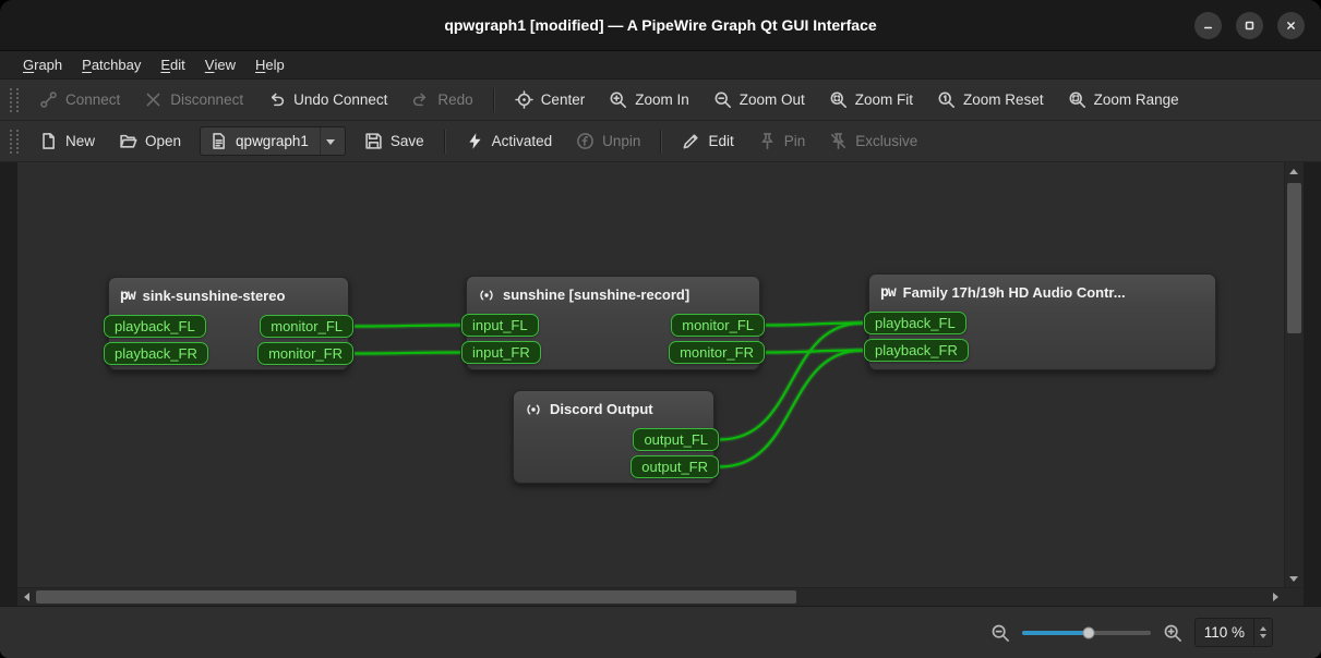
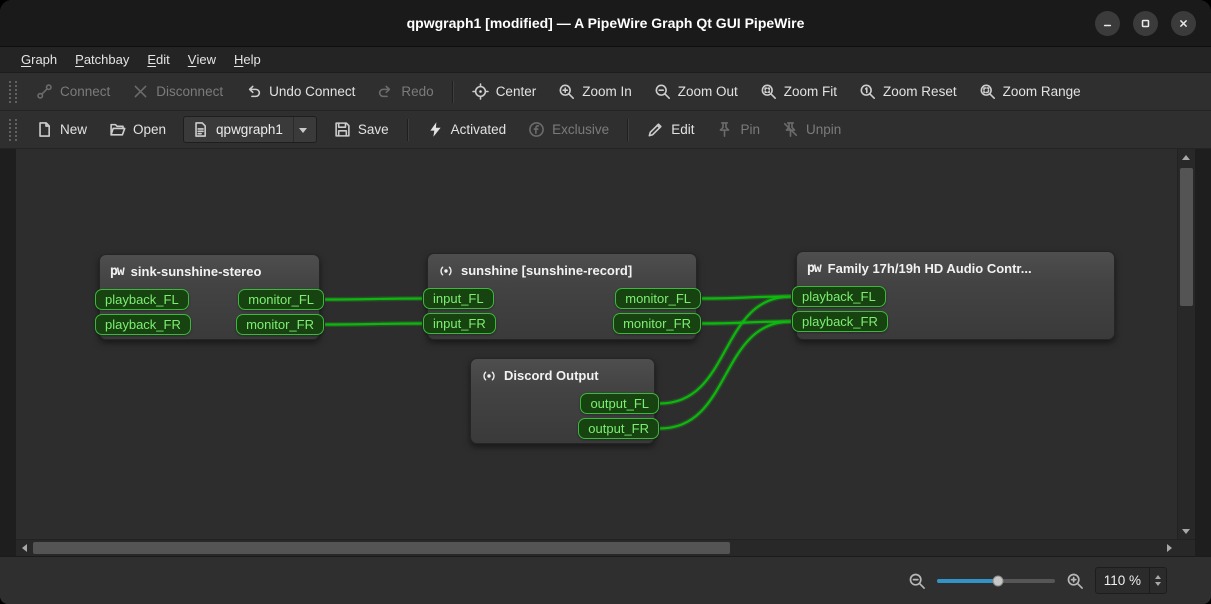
- qpwgraph1 [modified] — A PipeWire Graph Qt GUI Interface
+ qpwgraph1 [modified] — A PipeWire Graph Qt GUI PipeWire
  G
  raph
  P
  atchbay
  E
  dit
  V
  iew
  H
  elp
  Connect
  Disconnect
  Undo Connect
  Redo
  Center
  Zoom In
  Zoom Out
  Zoom Fit
  Zoom Reset
  Zoom Range
  New
  Open
  qpwgraph1
  Save
  Activated
- Unpin
+ Exclusive
  Edit
  Pin
- Exclusive
+ Unpin
  pw
  sink-sunshine-stereo
  playback_FL
  playback_FR
  monitor_FL
  monitor_FR
  sunshine [sunshine-record]
  input_FL
  input_FR
  monitor_FL
  monitor_FR
  pw
  Family 17h/19h HD Audio Contr...
  playback_FL
  playback_FR
  Discord Output
  output_FL
  output_FR
  110 %
